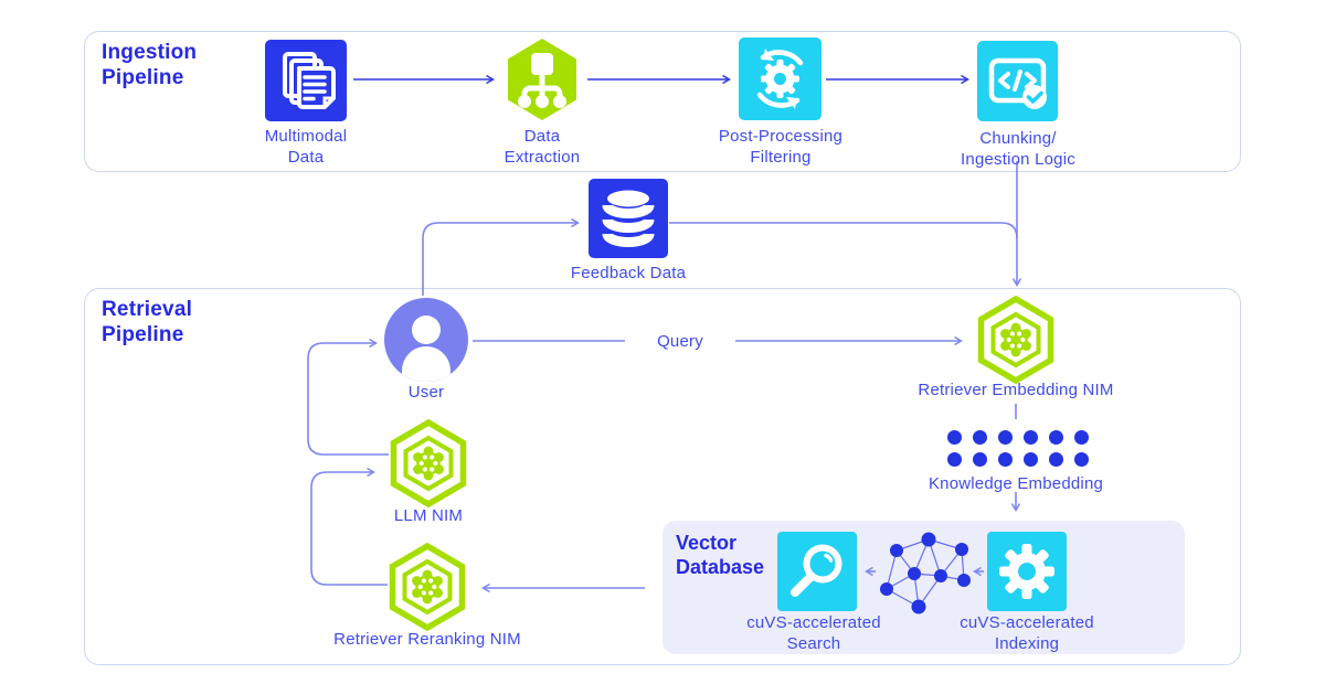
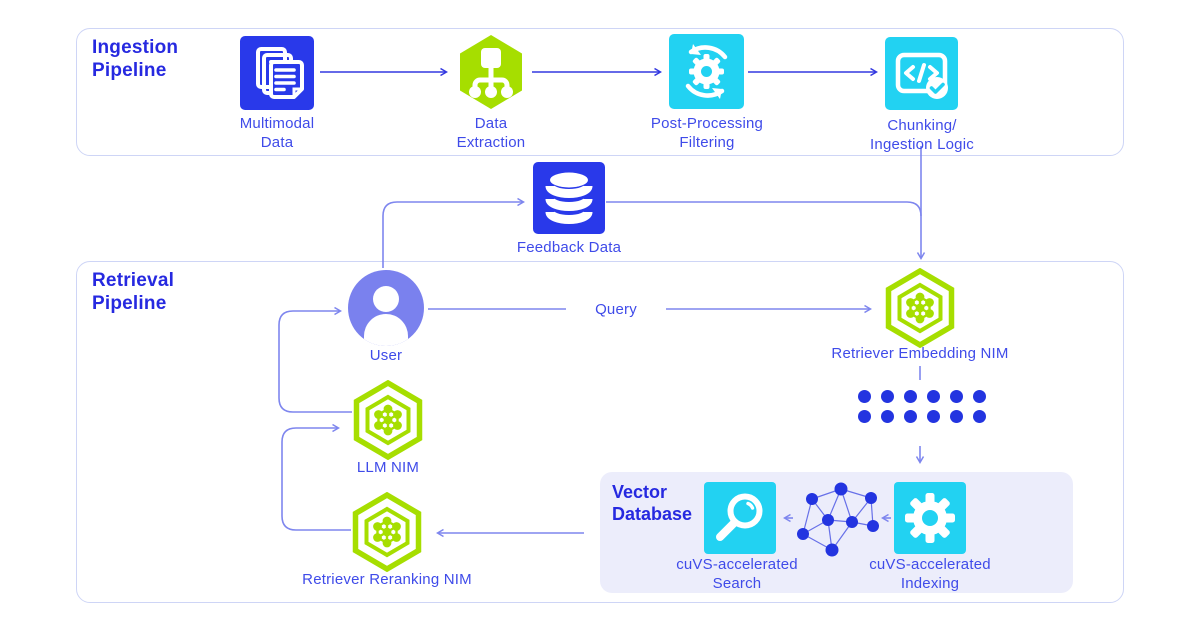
  Ingestion
  Pipeline
  Multimodal
  Data
  Data
  Extraction
  Post-Processing
  Filtering
  Chunking/
  Ingestion Logic
  Feedback Data
  Retrieval
  Pipeline
  User
  Query
  Retriever Embedding NIM
- Knowledge Embedding
  LLM NIM
  Retriever Reranking NIM
  Vector
  Database
  cuVS-accelerated
  Search
  cuVS-accelerated
  Indexing
